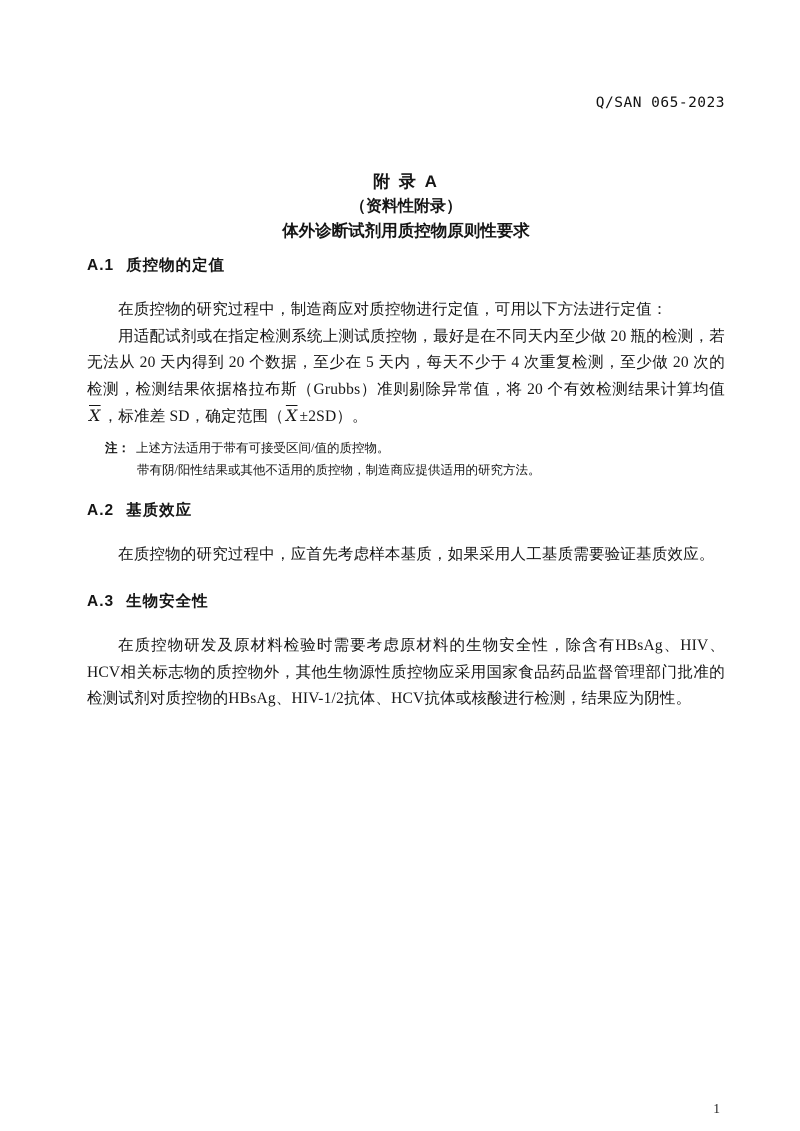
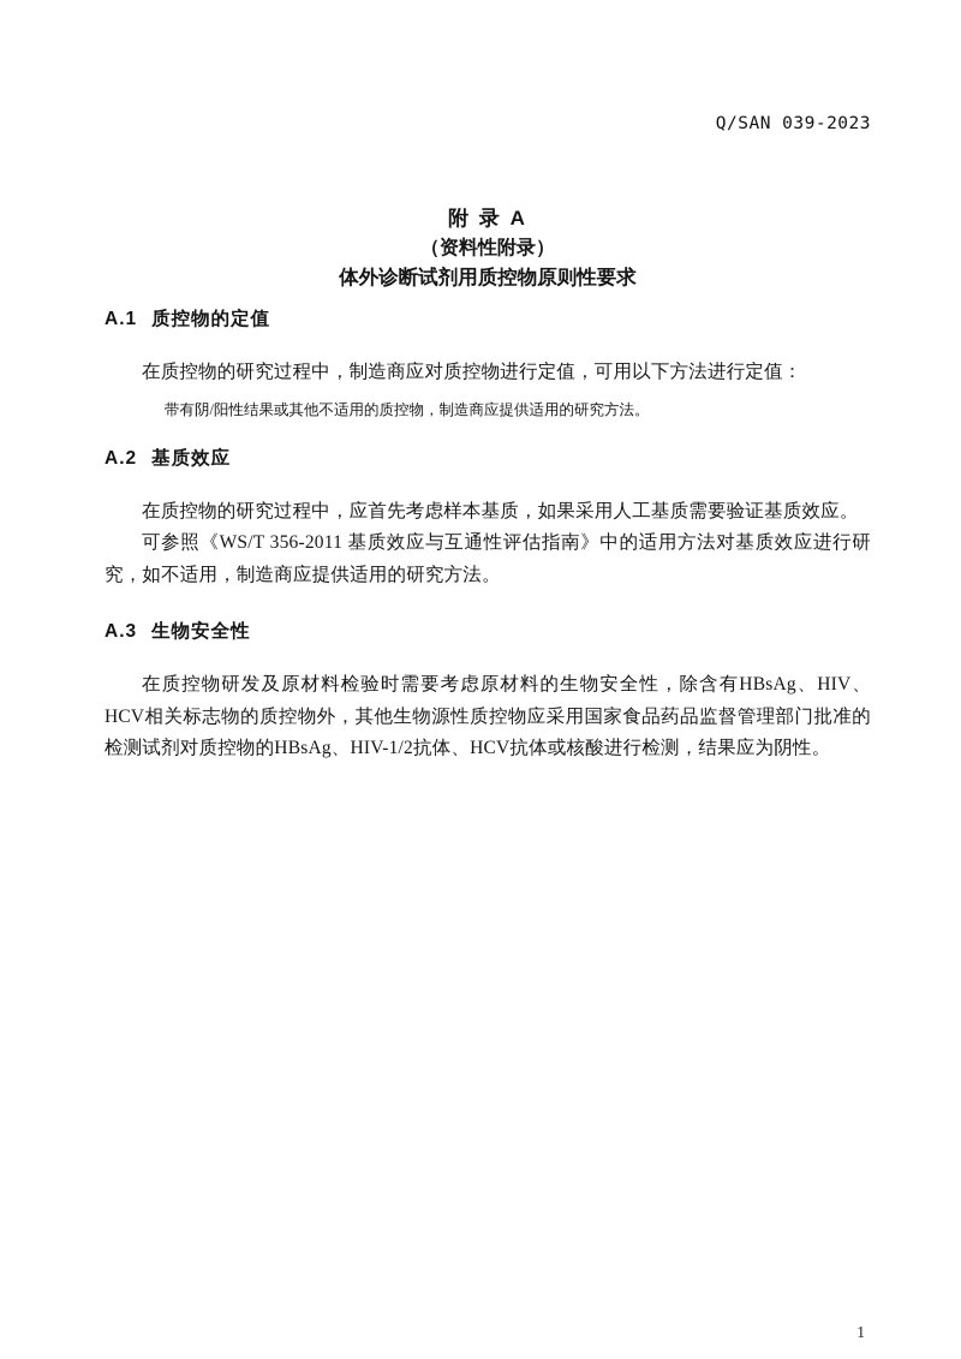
- Q/SAN 065-2023
+ Q/SAN 039-2023
  附 录 A
  （资料性附录）
  体外诊断试剂用质控物原则性要求
  A.1 质控物的定值
  在质控物的研究过程中，制造商应对质控物进行定值，可用以下方法进行定值：
- 用适配试剂或在指定检测系统上测试质控物，最好是在不同天内至少做 20 瓶的检测，若无法从 20 天内得到 20 个数据，至少在 5 天内，每天不少于 4 次重复检测，至少做 20 次的检测，检测结果依据格拉布斯（Grubbs）准则剔除异常值，将 20 个有效检测结果计算均值 X，标准差 SD，确定范围（X±2SD）。
- 注： 上述方法适用于带有可接受区间/值的质控物。
  带有阴/阳性结果或其他不适用的质控物，制造商应提供适用的研究方法。
  A.2 基质效应
  在质控物的研究过程中，应首先考虑样本基质，如果采用人工基质需要验证基质效应。
+ 可参照《WS/T 356-2011 基质效应与互通性评估指南》中的适用方法对基质效应进行研究，如不适用，制造商应提供适用的研究方法。
  A.3 生物安全性
  在质控物研发及原材料检验时需要考虑原材料的生物安全性，除含有HBsAg、HIV、HCV相关标志物的质控物外，其他生物源性质控物应采用国家食品药品监督管理部门批准的检测试剂对质控物的HBsAg、HIV-1/2抗体、HCV抗体或核酸进行检测，结果应为阴性。
  1
